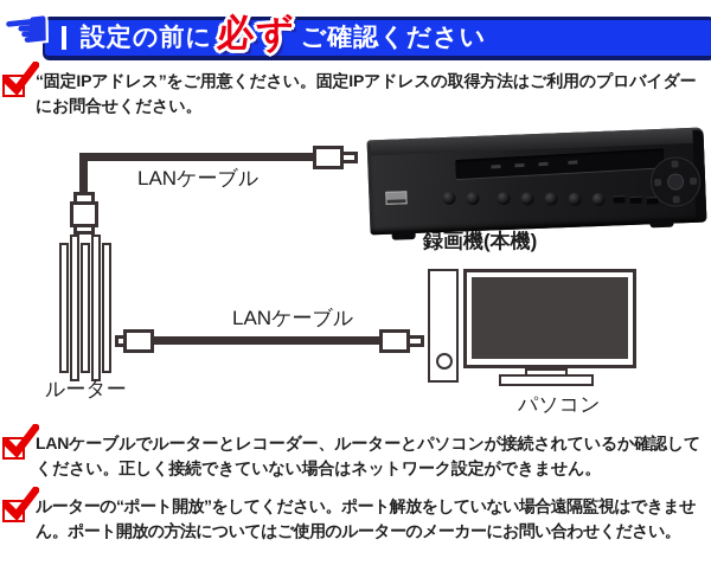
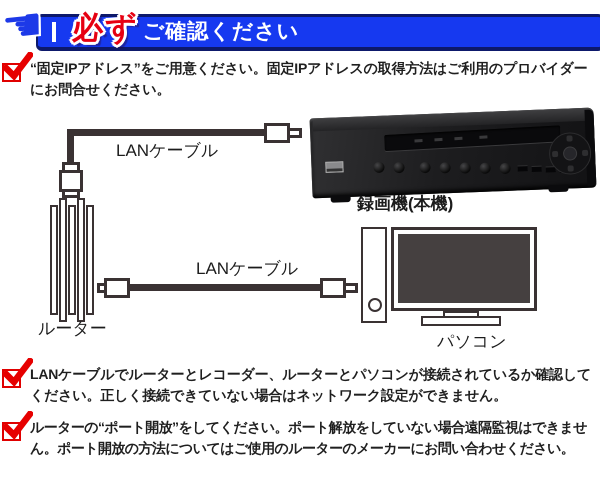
- 設定の前に
  必ず
  ご確認ください
  “固定IPアドレス”をご用意ください。固定IPアドレスの取得方法はご利用のプロバイダーにお問合せください。
  LANケーブル
  ルーター
  LANケーブル
  録画機(本機)
  パソコン
  LANケーブルでルーターとレコーダー、ルーターとパソコンが接続されているか確認してください。正しく接続できていない場合はネットワーク設定ができません。
  ルーターの“ポート開放”をしてください。ポート解放をしていない場合遠隔監視はできません。ポート開放の方法についてはご使用のルーターのメーカーにお問い合わせください。
